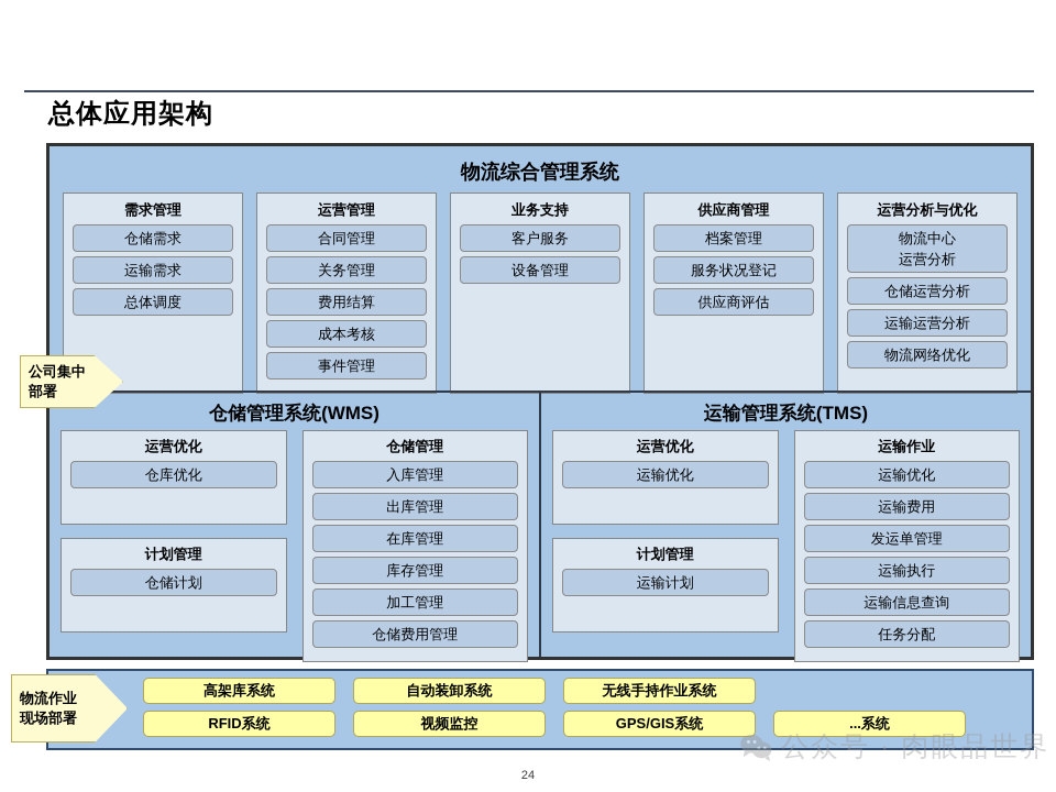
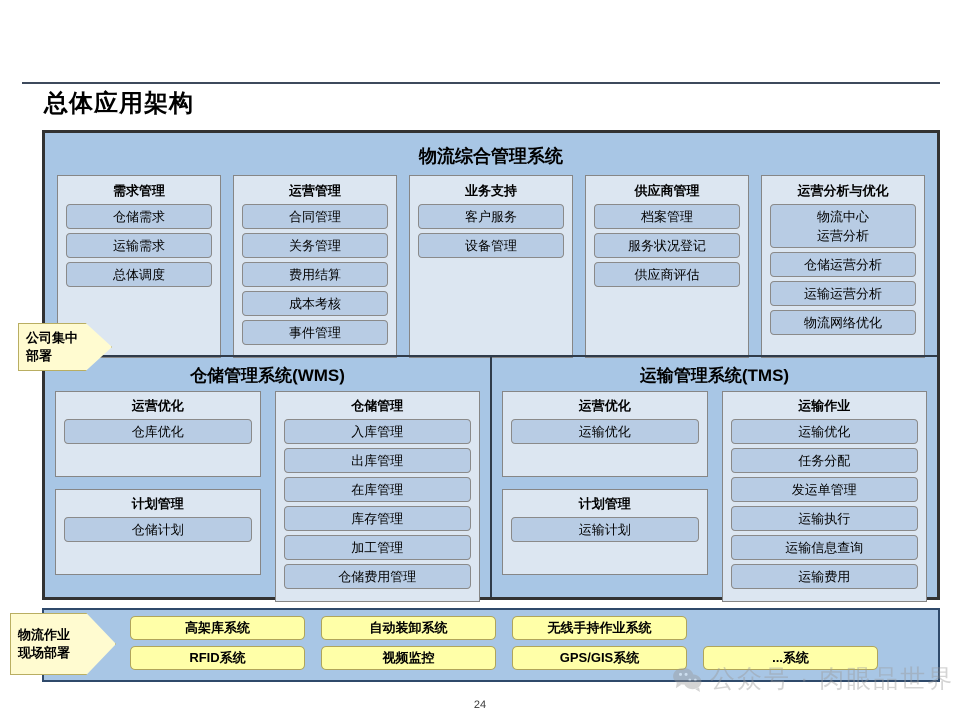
  总体应用架构
  物流综合管理系统
  需求管理
  仓储需求
  运输需求
  总体调度
  运营管理
  合同管理
  关务管理
  费用结算
  成本考核
  事件管理
  业务支持
  客户服务
  设备管理
  供应商管理
  档案管理
  服务状况登记
  供应商评估
  运营分析与优化
  物流中心
  运营分析
  仓储运营分析
  运输运营分析
  物流网络优化
  仓储管理系统(WMS)
  运营优化
  仓库优化
  计划管理
  仓储计划
  仓储管理
  入库管理
  出库管理
  在库管理
  库存管理
  加工管理
  仓储费用管理
  运输管理系统(TMS)
  运营优化
  运输优化
  计划管理
  运输计划
  运输作业
  运输优化
- 运输费用
+ 任务分配
  发运单管理
  运输执行
  运输信息查询
- 任务分配
+ 运输费用
  高架库系统
  自动装卸系统
  无线手持作业系统
  RFID系统
  视频监控
  GPS/GIS系统
  ...系统
  公司集中
  部署
  物流作业
  现场部署
  24
  公众号 · 肉眼品世界
